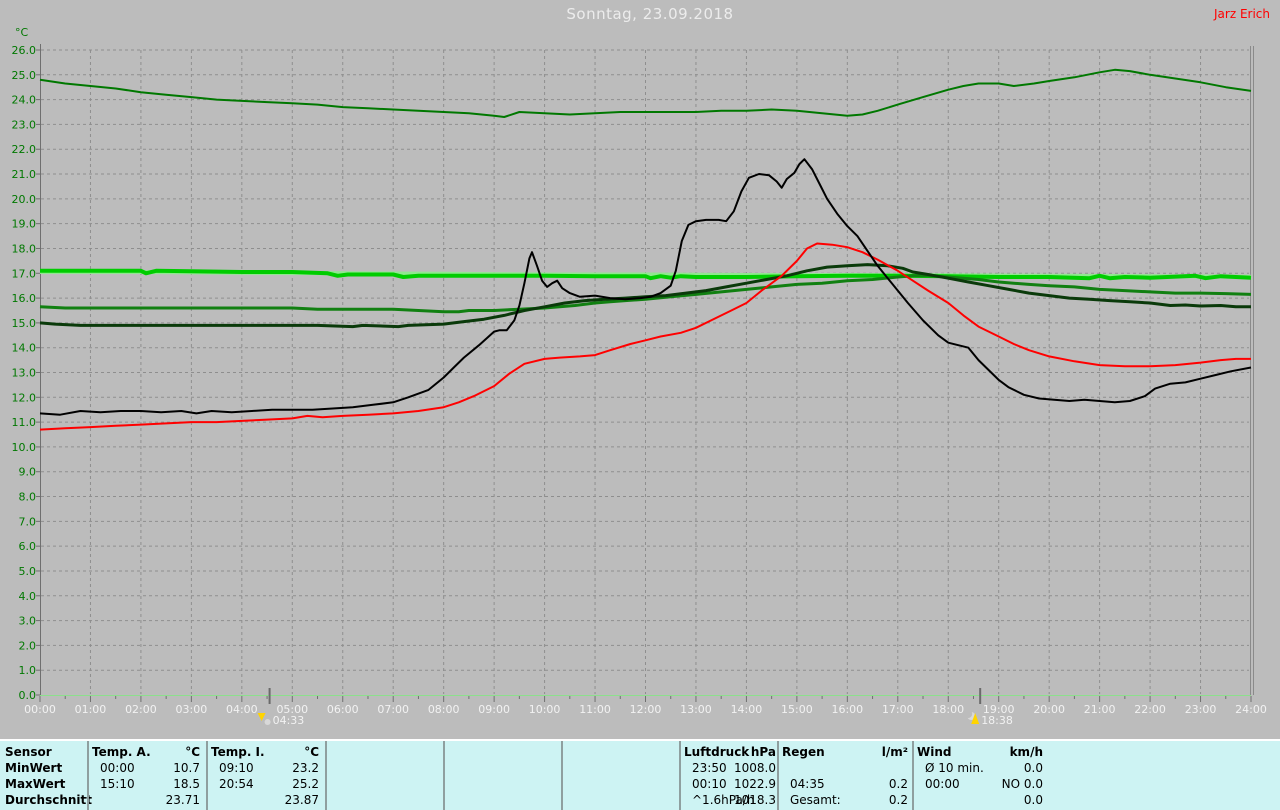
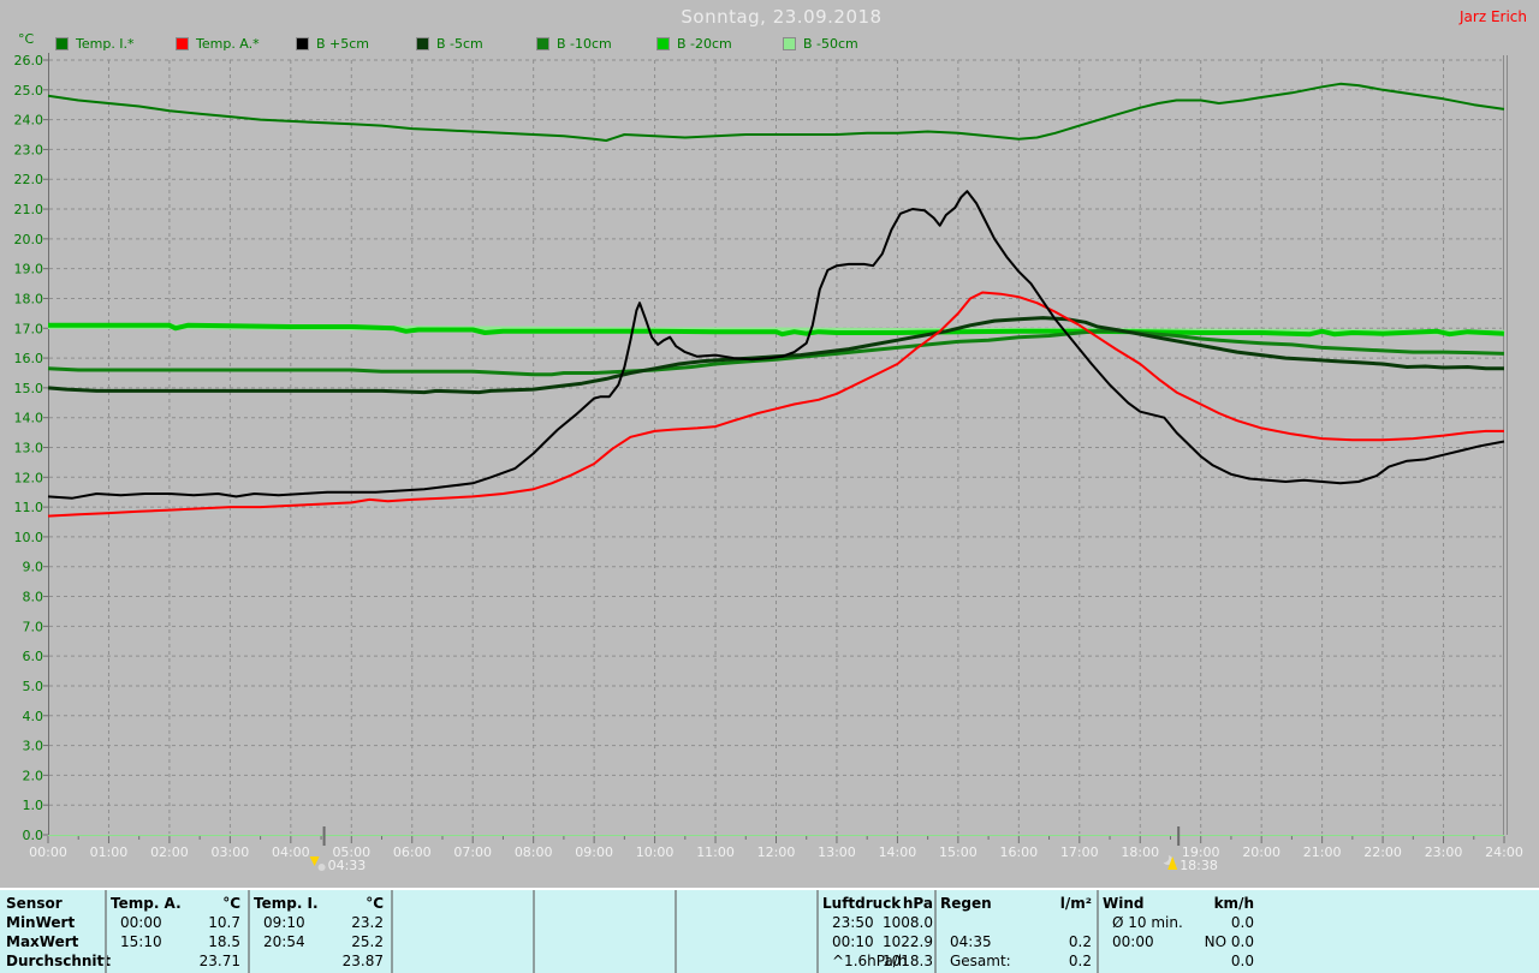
  Sonntag, 23.09.2018
  Jarz Erich
  °C
+ Temp. I.*
+ Temp. A.*
+ B +5cm
+ B -5cm
+ B -10cm
+ B -20cm
+ B -50cm
  0.0
  1.0
  2.0
  3.0
  4.0
  5.0
  6.0
  7.0
  8.0
  9.0
  10.0
  11.0
  12.0
  13.0
  14.0
  15.0
  16.0
  17.0
  18.0
  19.0
  20.0
  21.0
  22.0
  23.0
  24.0
  25.0
  26.0
  00:00
  01:00
  02:00
  03:00
  04:00
  05:00
  06:00
  07:00
  08:00
  09:00
  10:00
  11:00
  12:00
  13:00
  14:00
  15:00
  16:00
  17:00
  18:00
  19:00
  20:00
  21:00
  22:00
  23:00
  24:00
  04:33
  18:38
  Sensor
  MinWert
  MaxWert
  Durchschnitt
  Temp. A.
  °C
  00:00
  10.7
  15:10
  18.5
  23.71
  Temp. I.
  °C
  09:10
  23.2
  20:54
  25.2
  23.87
  Luftdruck
  hPa
  23:50
  1008.0
  00:10
  1022.9
  ^1.6hPa/h
  1018.3
  Regen
  l/m²
  04:35
  0.2
  Gesamt:
  0.2
  Wind
  km/h
  Ø 10 min.
  0.0
  00:00
  NO 0.0
  0.0
